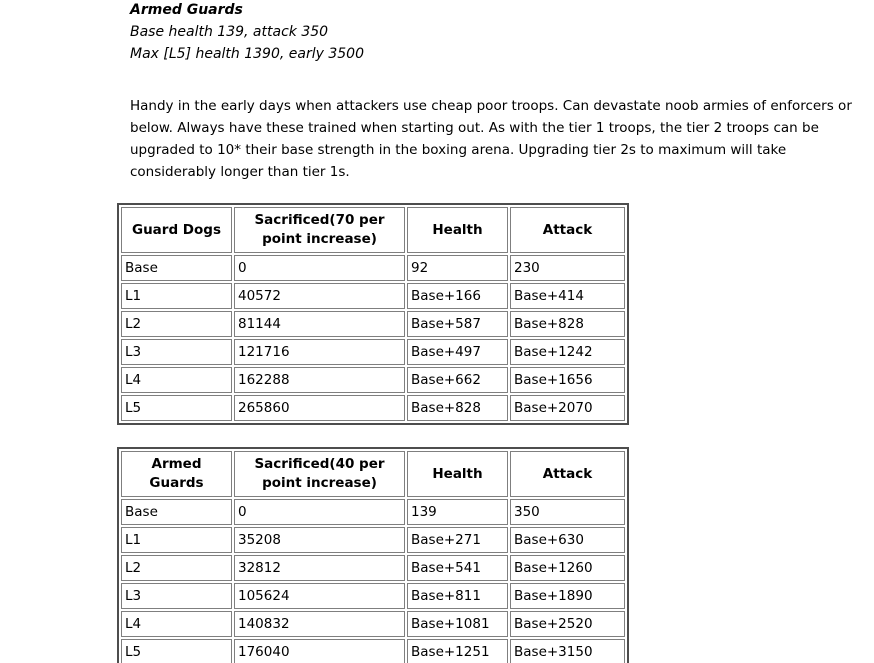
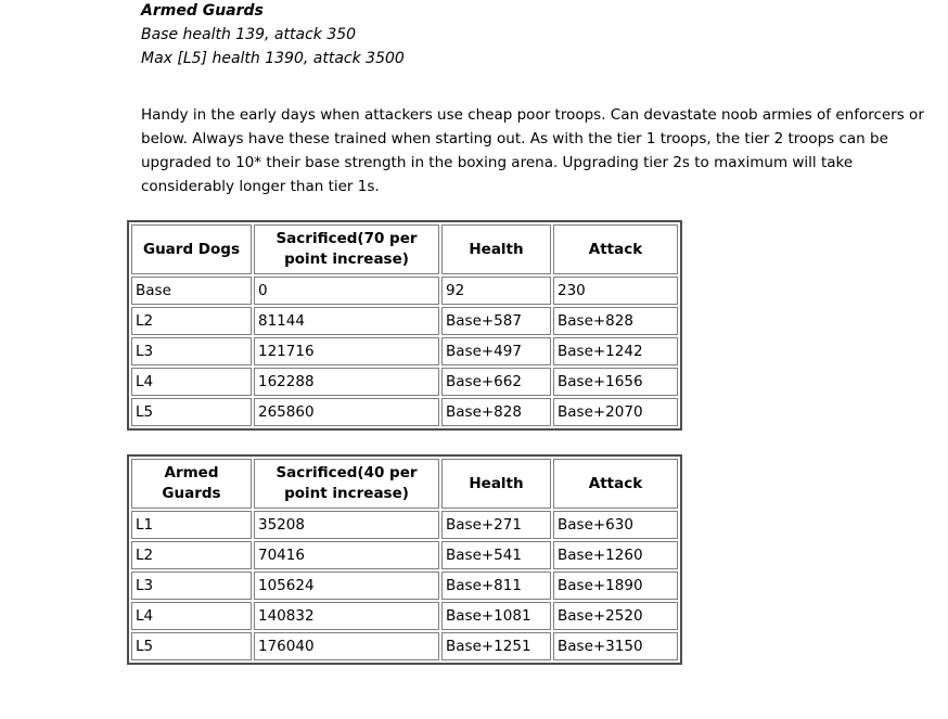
  Armed Guards
  Base health 139, attack 350
- Max [L5] health 1390, early 3500
+ Max [L5] health 1390, attack 3500
  Handy in the early days when attackers use cheap poor troops. Can devastate noob armies of enforcers or below. Always have these trained when starting out. As with the tier 1 troops, the tier 2 troops can be upgraded to 10* their base strength in the boxing arena. Upgrading tier 2s to maximum will take considerably longer than tier 1s.
  Guard Dogs	Sacrificed(70 per point increase)	Health	Attack
  Base	0	92	230
- L1	40572	Base+166	Base+414
  L2	81144	Base+587	Base+828
  L3	121716	Base+497	Base+1242
  L4	162288	Base+662	Base+1656
  L5	265860	Base+828	Base+2070
  Armed Guards	Sacrificed(40 per point increase)	Health	Attack
- Base	0	139	350
  L1	35208	Base+271	Base+630
- L2	32812	Base+541	Base+1260
+ L2	70416	Base+541	Base+1260
  L3	105624	Base+811	Base+1890
  L4	140832	Base+1081	Base+2520
  L5	176040	Base+1251	Base+3150
